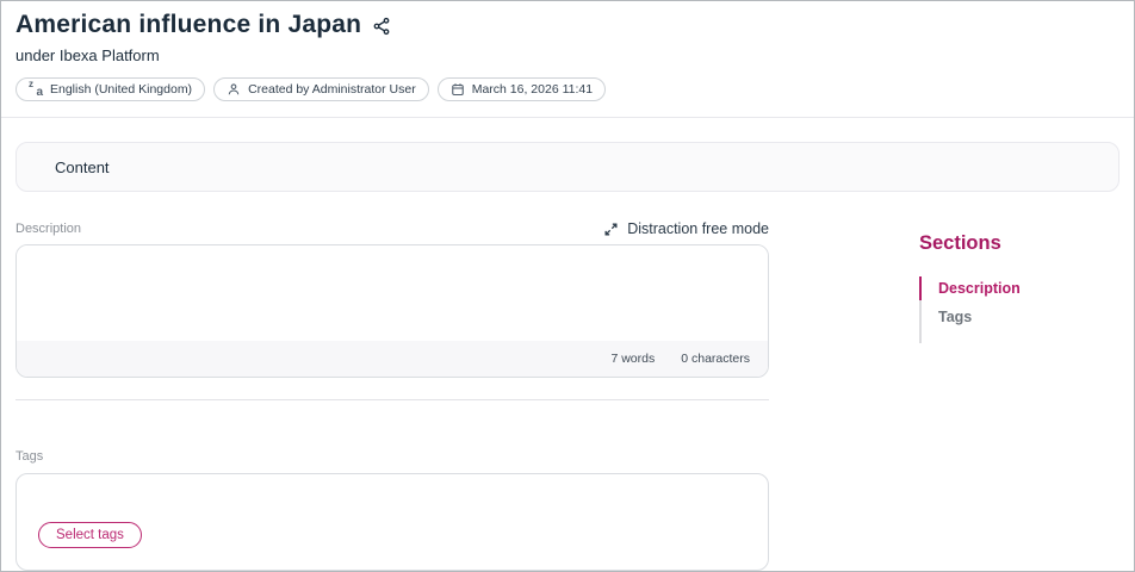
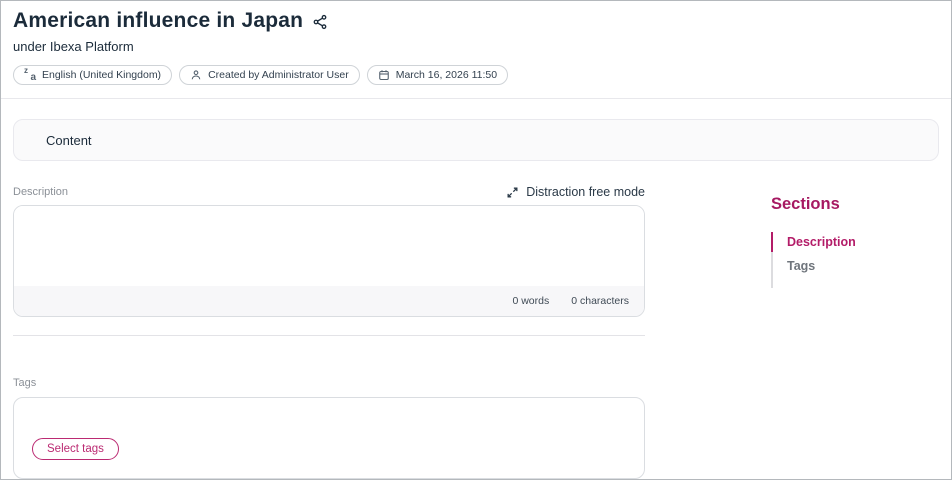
  American influence in Japan
  under Ibexa Platform
  z
  a
  English (United Kingdom)
  Created by Administrator User
- March 16, 2026 11:41
+ March 16, 2026 11:50
  Content
  Description
  Distraction free mode
- 7 words
+ 0 words
  0 characters
  Tags
  Select tags
  Sections
  Description
  Tags
